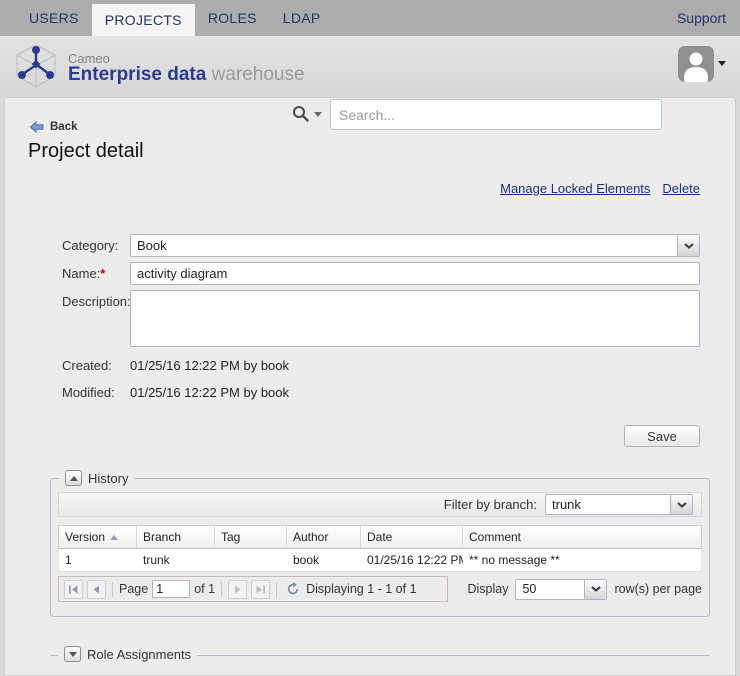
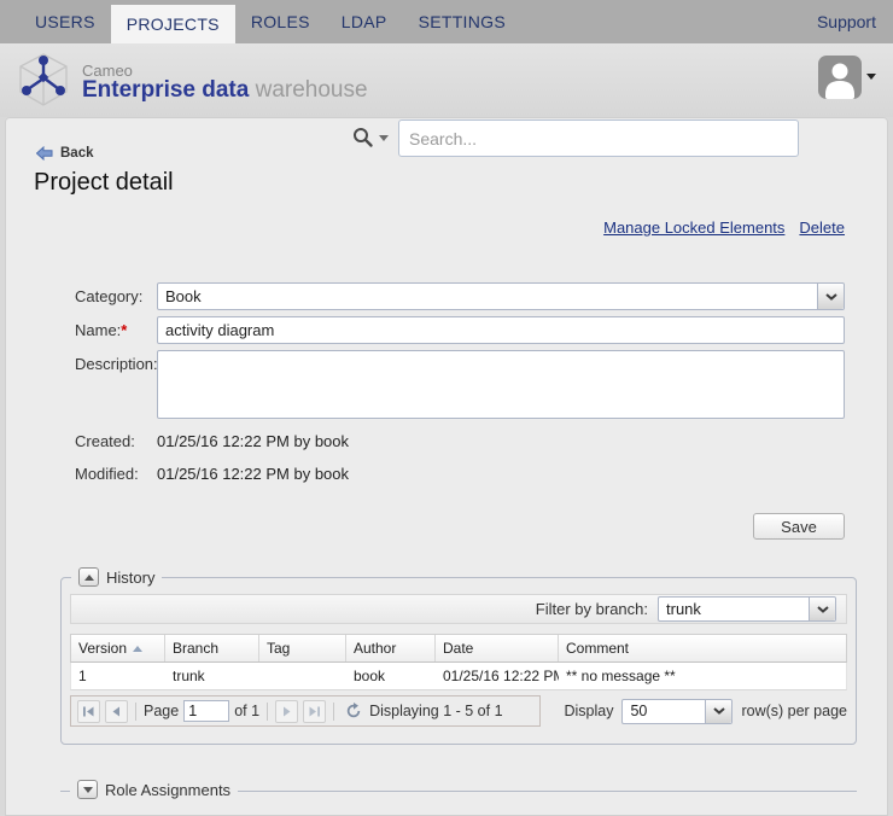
  USERS
  PROJECTS
  ROLES
  LDAP
+ SETTINGS
  Support
  Cameo
  Enterprise data warehouse
  Search...
  Back
  Project detail
  Manage Locked Elements
  Delete
  Category:
  Book
  Name:*
  activity diagram
  Description:
  Created:
  01/25/16 12:22 PM by book
  Modified:
  01/25/16 12:22 PM by book
  Save
  History
  Filter by branch:
  trunk
  Version
  Branch
  Tag
  Author
  Date
  Comment
  1
  trunk
  book
  01/25/16 12:22 P
  ** no message **
  Page
  1
  of 1
- Displaying 1 - 1 of 1
+ Displaying 1 - 5 of 1
  Display
  50
  row(s) per page
  Role Assignments
